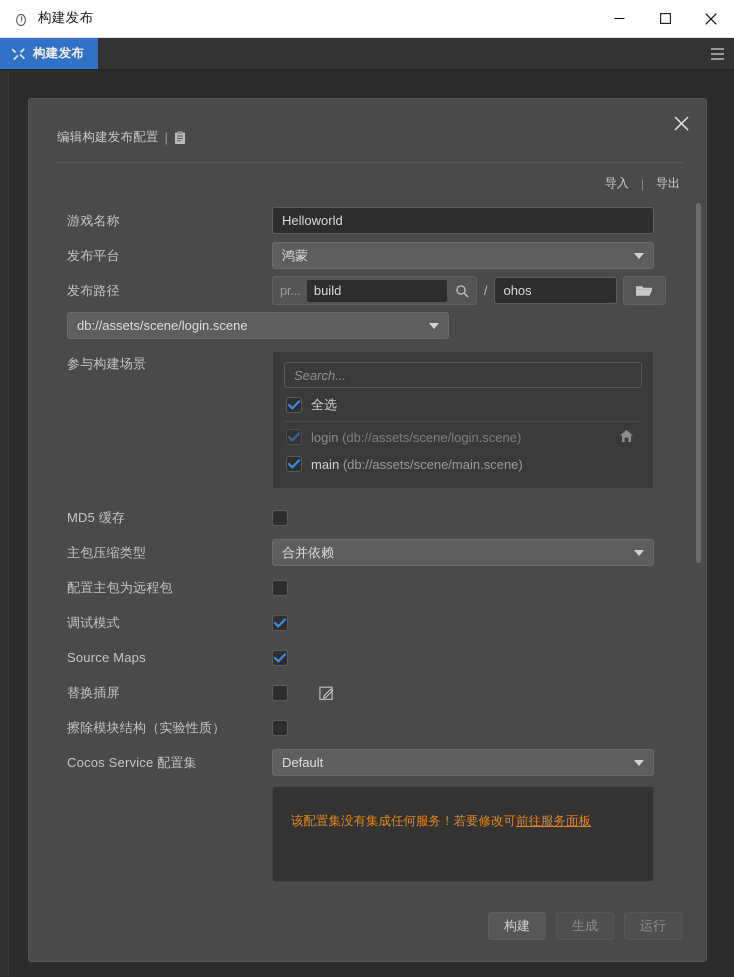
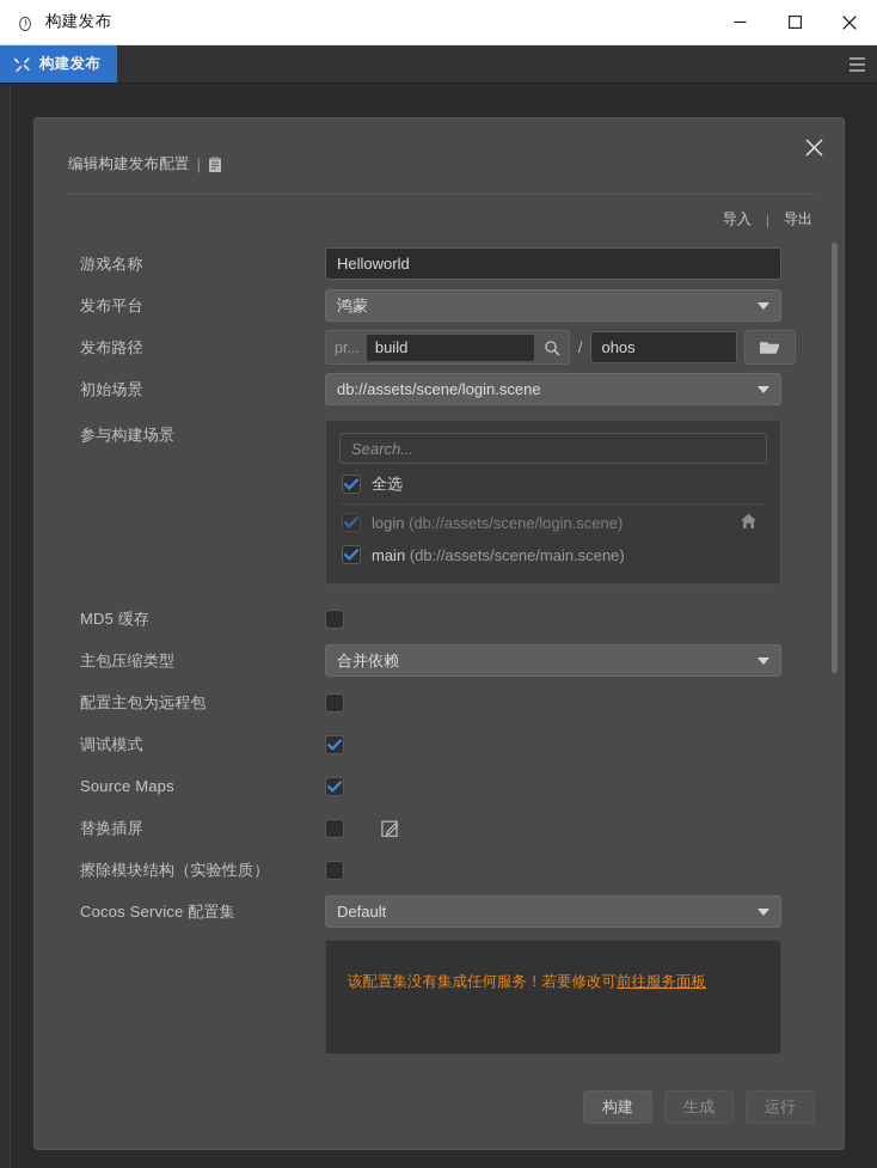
  构建发布
  构建发布
  编辑构建发布配置
  |
  导入
  |
  导出
  游戏名称
  Helloworld
  发布平台
  鸿蒙
  发布路径
  pr...
  build
  /
  ohos
+ 初始场景
  db://assets/scene/login.scene
  参与构建场景
  Search...
  全选
  login (db://assets/scene/login.scene)
  main (db://assets/scene/main.scene)
  MD5 缓存
  主包压缩类型
  合并依赖
  配置主包为远程包
  调试模式
  Source Maps
  替换插屏
  擦除模块结构（实验性质）
  Cocos Service 配置集
  Default
  该配置集没有集成任何服务！若要修改可前往服务面板
  构建
  生成
  运行
